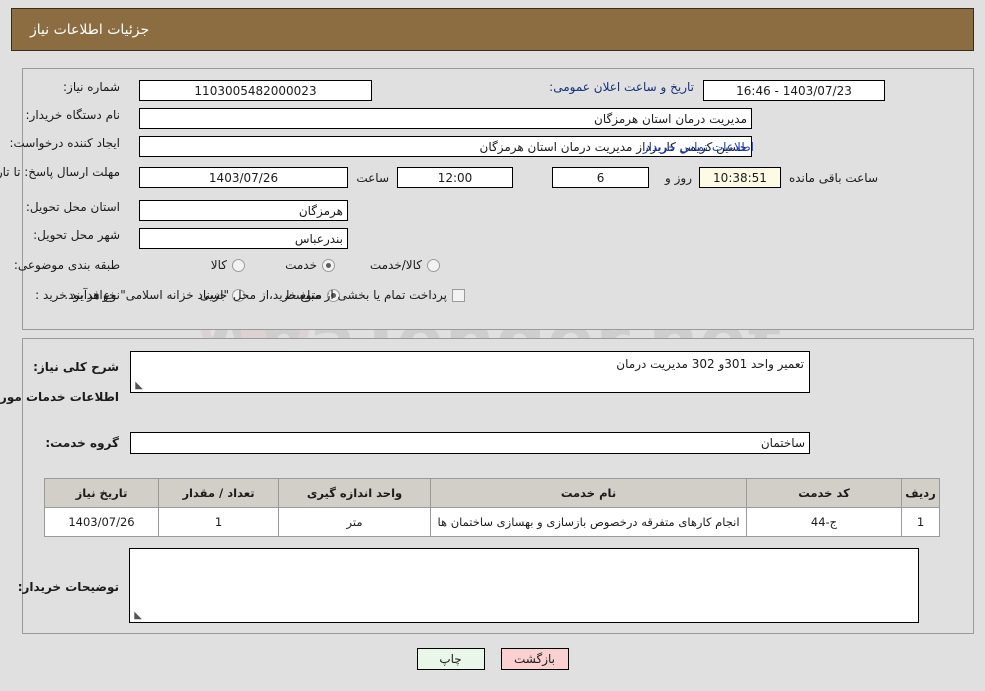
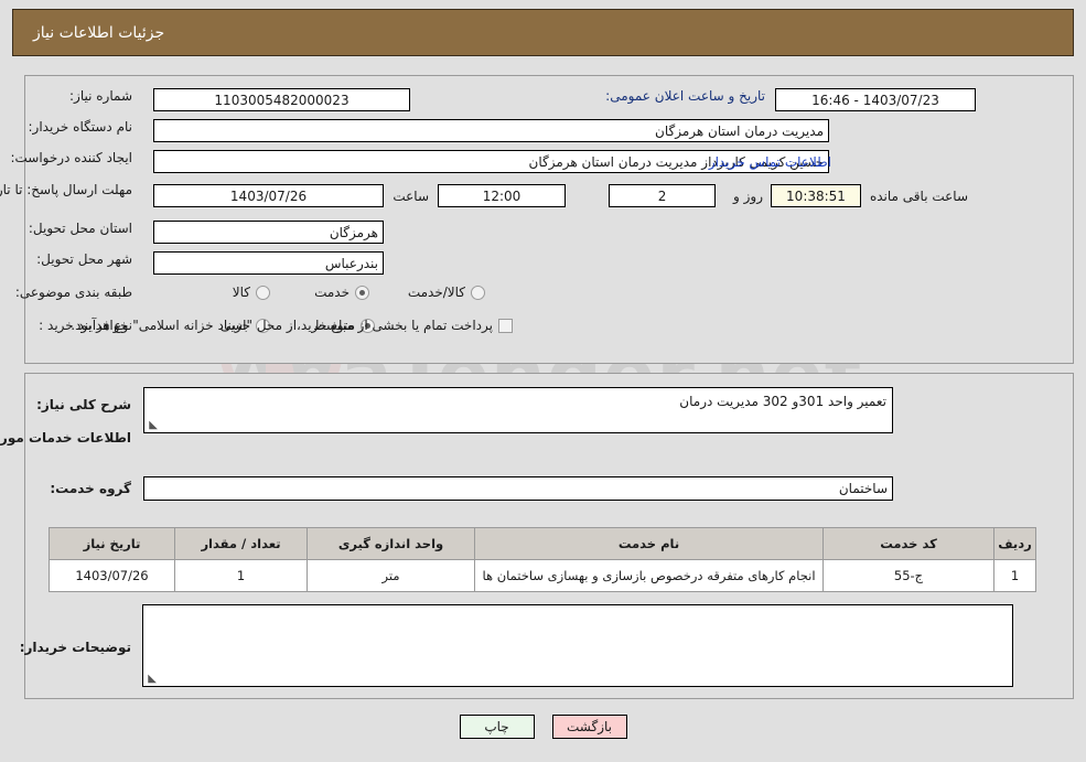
  جزئیات اطلاعات نیاز
  شماره نیاز:
  1103005482000023
  تاریخ و ساعت اعلان عمومی:
  1403/07/23 - 16:46
  نام دستگاه خریدار:
  مدیریت درمان استان هرمزگان
  ایجاد کننده درخواست:
  حسین کریمی کاربرداز مدیریت درمان استان هرمزگان
  اطلاعات تماس خریدار
  مهلت ارسال پاسخ: تا تا
  1403/07/26
  ساعت
  12:00
- 6
+ 2
  روز و
  10:38:51
  ساعت باقی مانده
  استان محل تحویل:
  هرمزگان
  شهر محل تحویل:
  بندرعباس
  طبقه بندی موضوعی:
  کالا
  خدمت
  کالا/خدمت
  نوع فرآیند خرید :
  جزیی
  متوسط
  پرداخت تمام یا بخشی از مبلغ خرید،از محل "اسناد خزانه اسلامی" خواهد بود.
  شرح کلی نیاز:
  تعمیر واحد 301و 302 مدیریت درمان
  ◣
  اطلاعات خدمات مور
  گروه خدمت:
  ساختمان
  ردیف	کد خدمت	نام خدمت	واحد اندازه گیری	تعداد / مقدار	تاریخ نیاز
- 1	ج-44	انجام کارهای متفرقه درخصوص بازسازی و بهسازی ساختمان ها	متر	1	1403/07/26
+ 1	ج-55	انجام کارهای متفرقه درخصوص بازسازی و بهسازی ساختمان ها	متر	1	1403/07/26
  توضیحات خریدار:
  ◣
  بازگشت
  چاپ
